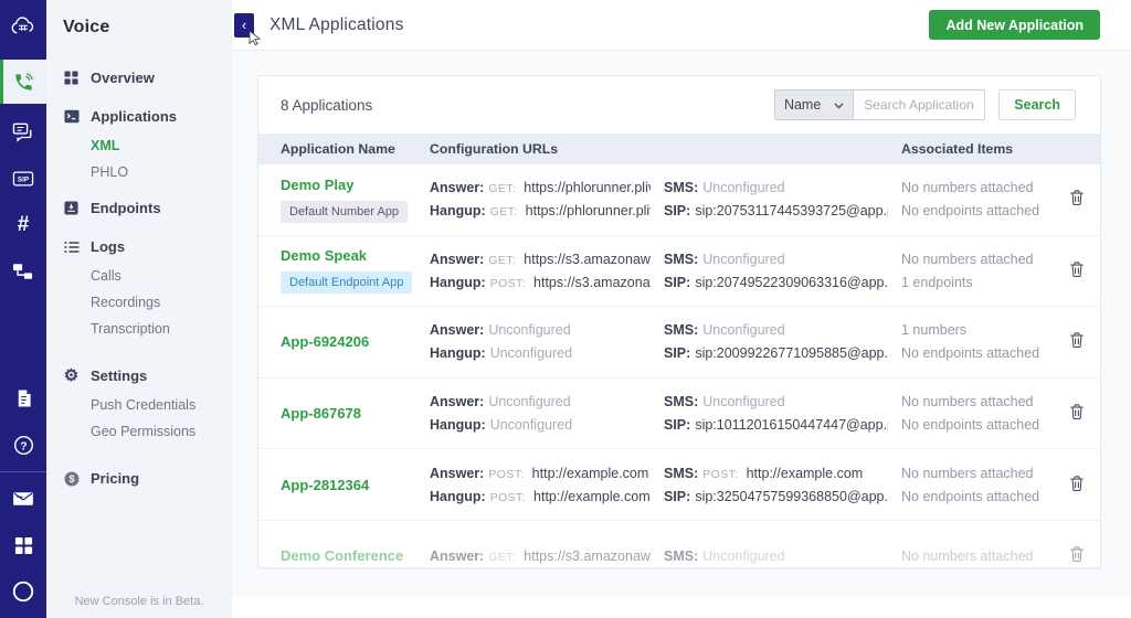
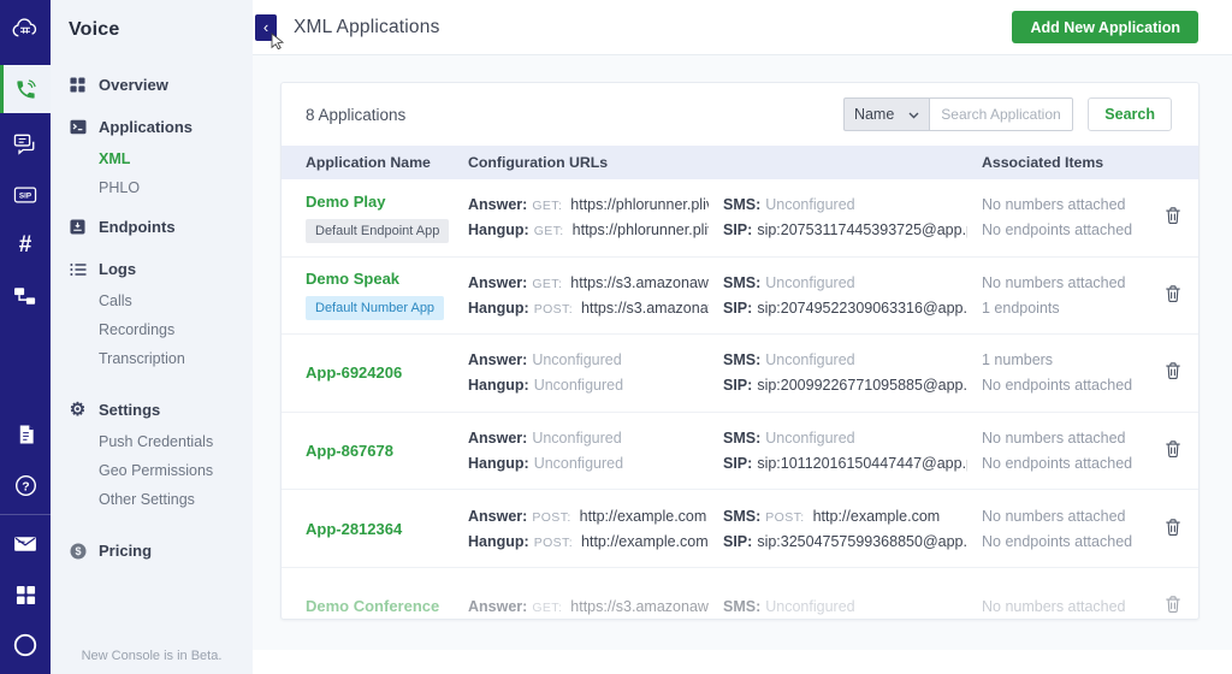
  #
  ?
  Voice
  Overview
  Applications
  XML
  PHLO
  Endpoints
  Logs
  Calls
  Recordings
  Transcription
  ⚙
  Settings
  Push Credentials
  Geo Permissions
+ Other Settings
  $
  Pricing
  New Console is in Beta.
  ‹
  XML Applications
  Add New Application
  8 Applications
  Name
  Search Application
  Search
  Application Name
  Configuration URLs
  Associated Items
  Demo Play
- Default Number App
+ Default Endpoint App
  Answer: GET: https://phlorunner.pli
  Hangup: GET: https://phlorunner.pli
  SMS: Unconfigured
  SIP: sip:20753117445393725@app.
  No numbers attached
  No endpoints attached
  Demo Speak
- Default Endpoint App
+ Default Number App
  Answer: GET: https://s3.amazonaw
  Hangup: POST: https://s3.amazona
  SMS: Unconfigured
  SIP: sip:20749522309063316@app.
  No numbers attached
  1 endpoints
  App-6924206
  Answer: Unconfigured
  Hangup: Unconfigured
  SMS: Unconfigured
  SIP: sip:20099226771095885@app.
  1 numbers
  No endpoints attached
  App-867678
  Answer: Unconfigured
  Hangup: Unconfigured
  SMS: Unconfigured
  SIP: sip:10112016150447447@app.
  No numbers attached
  No endpoints attached
  App-2812364
  Answer: POST: http://example.com
  Hangup: POST: http://example.com
  SMS: POST: http://example.com
  SIP: sip:32504757599368850@app.
  No numbers attached
  No endpoints attached
  Demo Conference
  Answer: GET: https://s3.amazonaw
  SMS: Unconfigured
  No numbers attached
